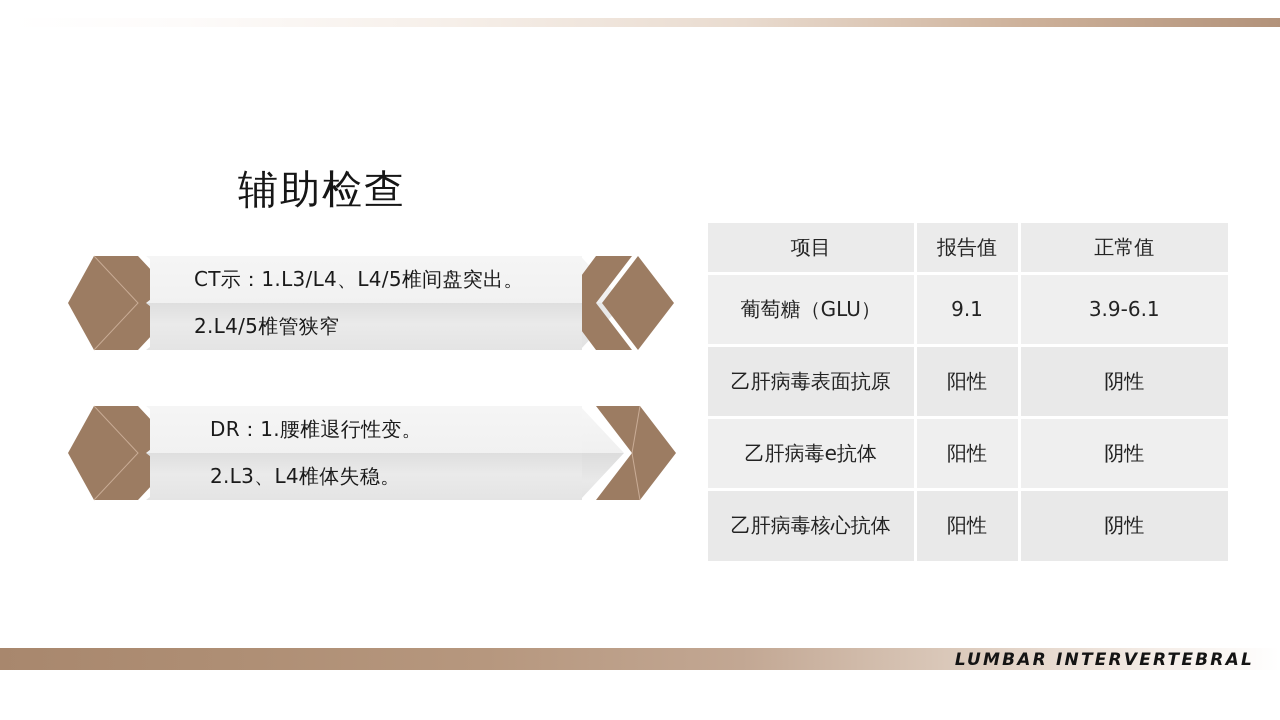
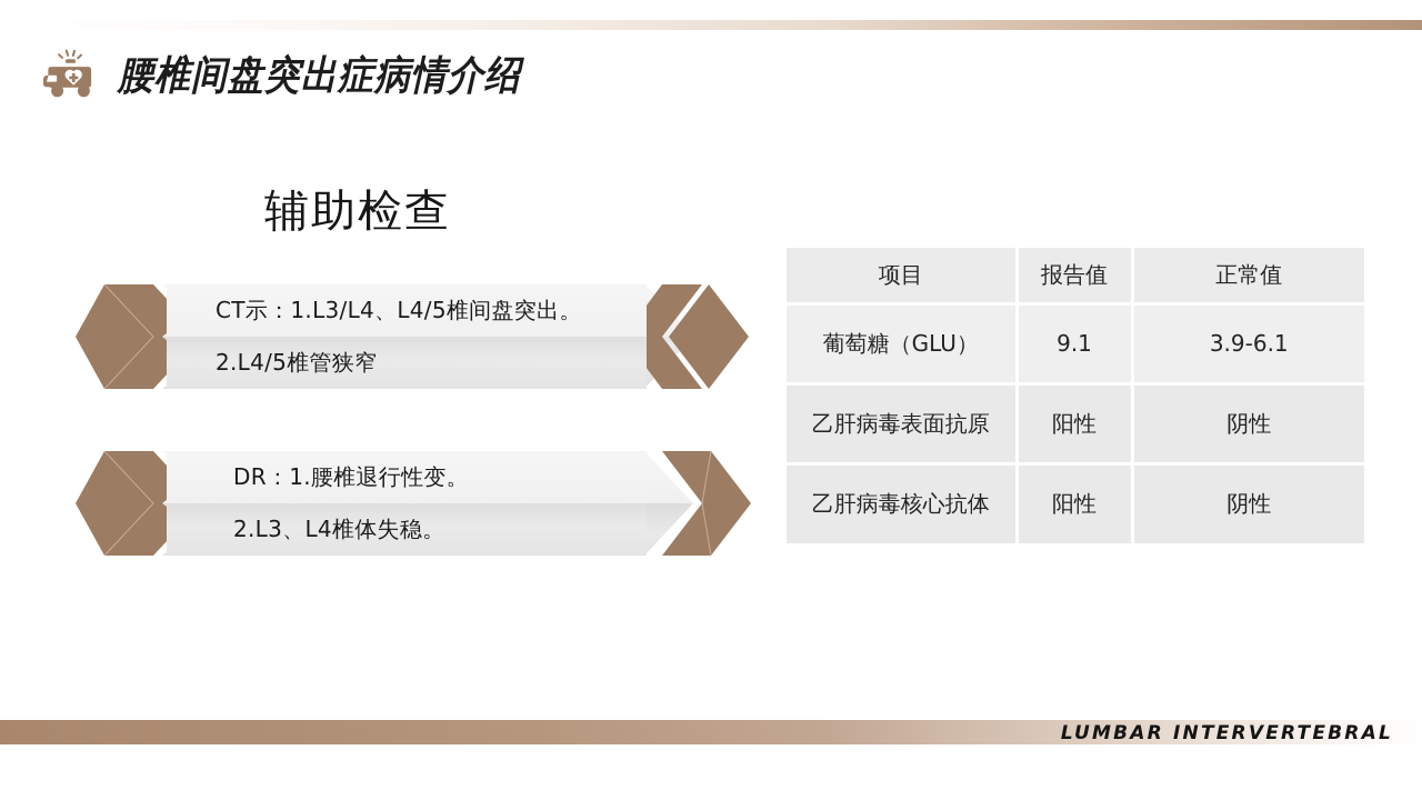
+ 腰椎间盘突出症病情介绍
  辅助检查
  CT示：1.L3/L4、L4/5椎间盘突出。
  2.L4/5椎管狭窄
  DR：1.腰椎退行性变。
  2.L3、L4椎体失稳。
  项目	报告值	正常值
  葡萄糖（GLU）	9.1	3.9-6.1
  乙肝病毒表面抗原	阳性	阴性
- 乙肝病毒e抗体	阳性	阴性
  乙肝病毒核心抗体	阳性	阴性
  LUMBAR INTERVERTEBRAL
